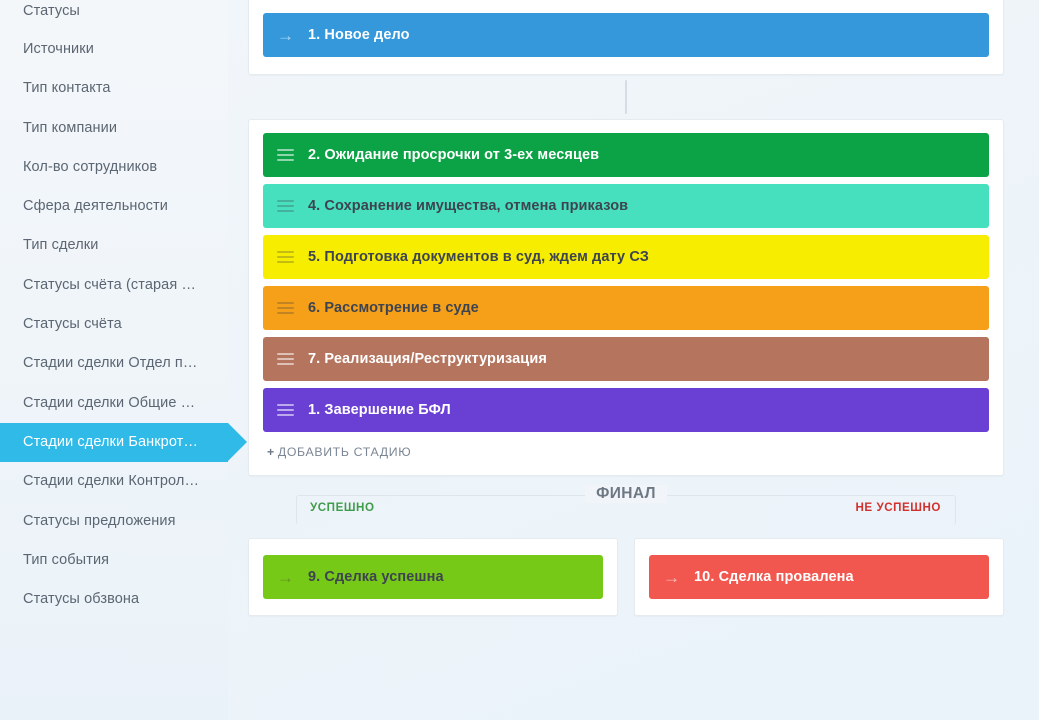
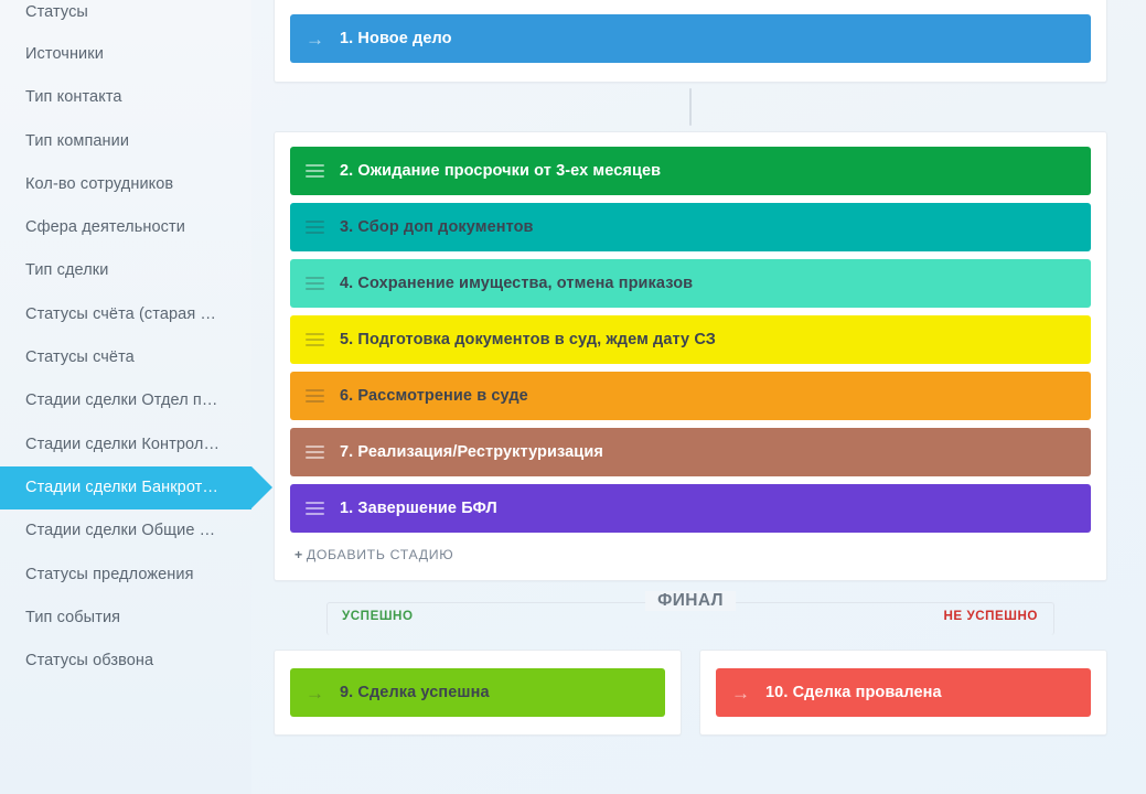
  Статусы
  Источники
  Тип контакта
  Тип компании
  Кол-во сотрудников
  Сфера деятельности
  Тип сделки
  Статусы счёта (старая …
  Статусы счёта
  Стадии сделки Отдел п…
- Стадии сделки Общие …
+ Стадии сделки Контрол…
  Стадии сделки Банкрот…
- Стадии сделки Контрол…
+ Стадии сделки Общие …
  Статусы предложения
  Тип события
  Статусы обзвона
  →
  1. Новое дело
  2. Ожидание просрочки от 3-ех месяцев
+ 3. Сбор доп документов
  4. Сохранение имущества, отмена приказов
  5. Подготовка документов в суд, ждем дату СЗ
  6. Рассмотрение в суде
  7. Реализация/Реструктуризация
  1. Завершение БФЛ
  + ДОБАВИТЬ СТАДИЮ
  ФИНАЛ
  УСПЕШНО
  НЕ УСПЕШНО
  →
  9. Сделка успешна
  →
  10. Сделка провалена
